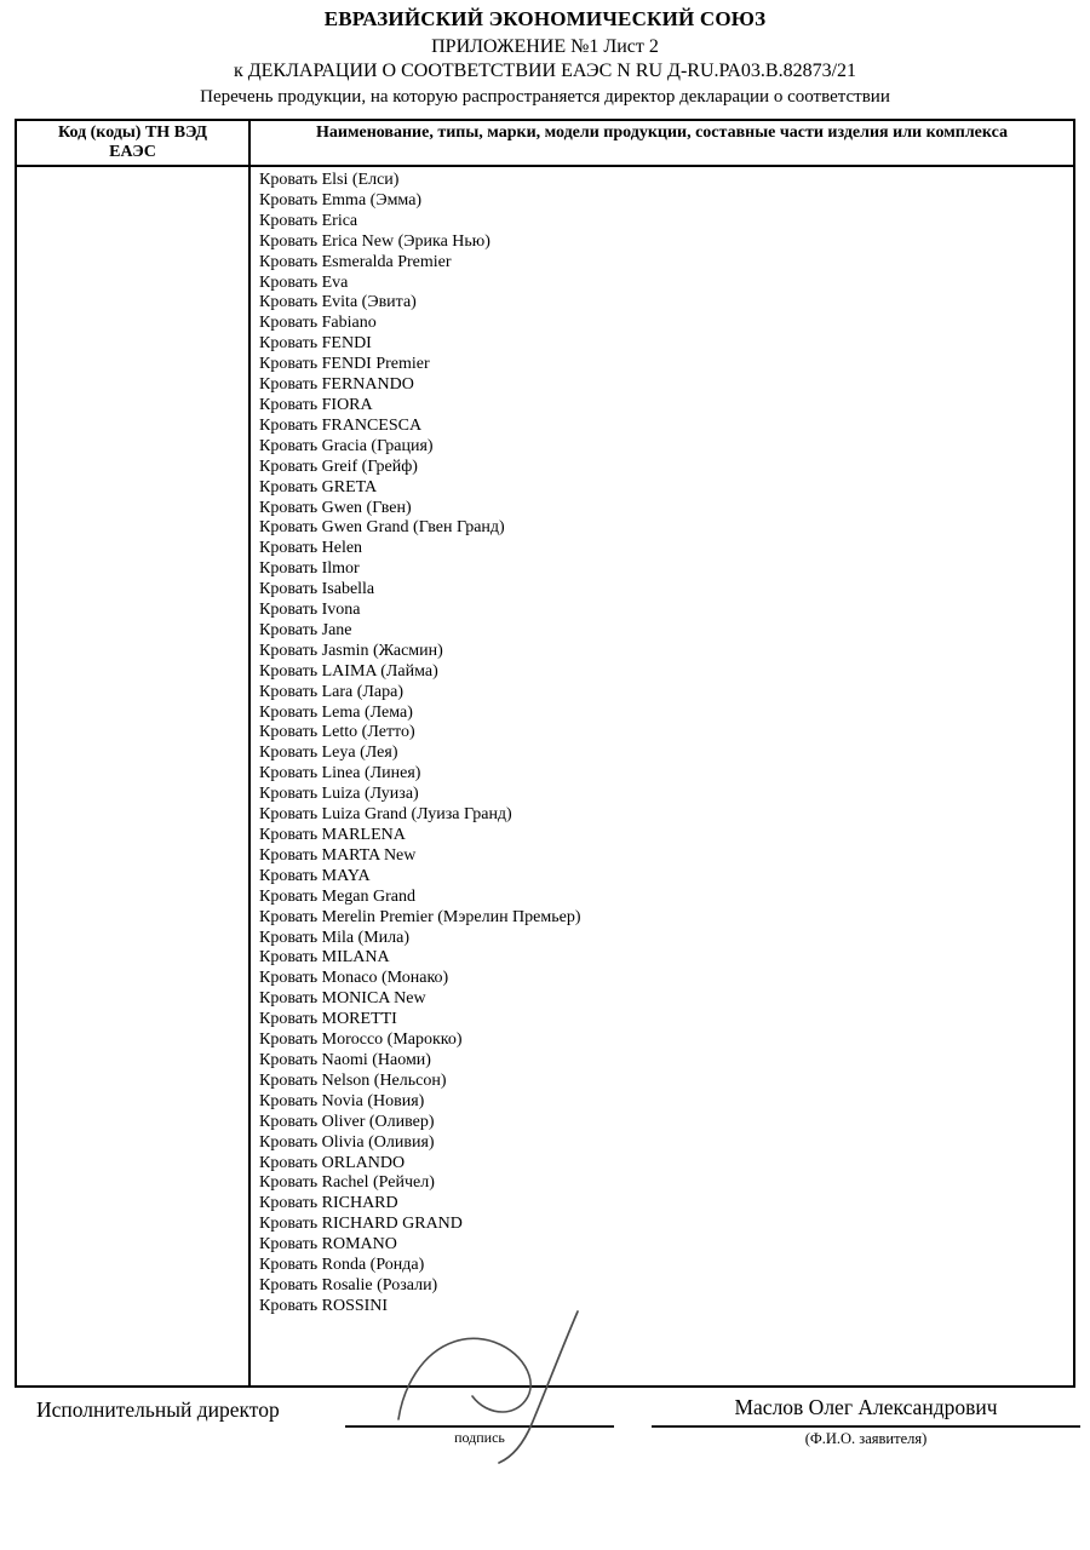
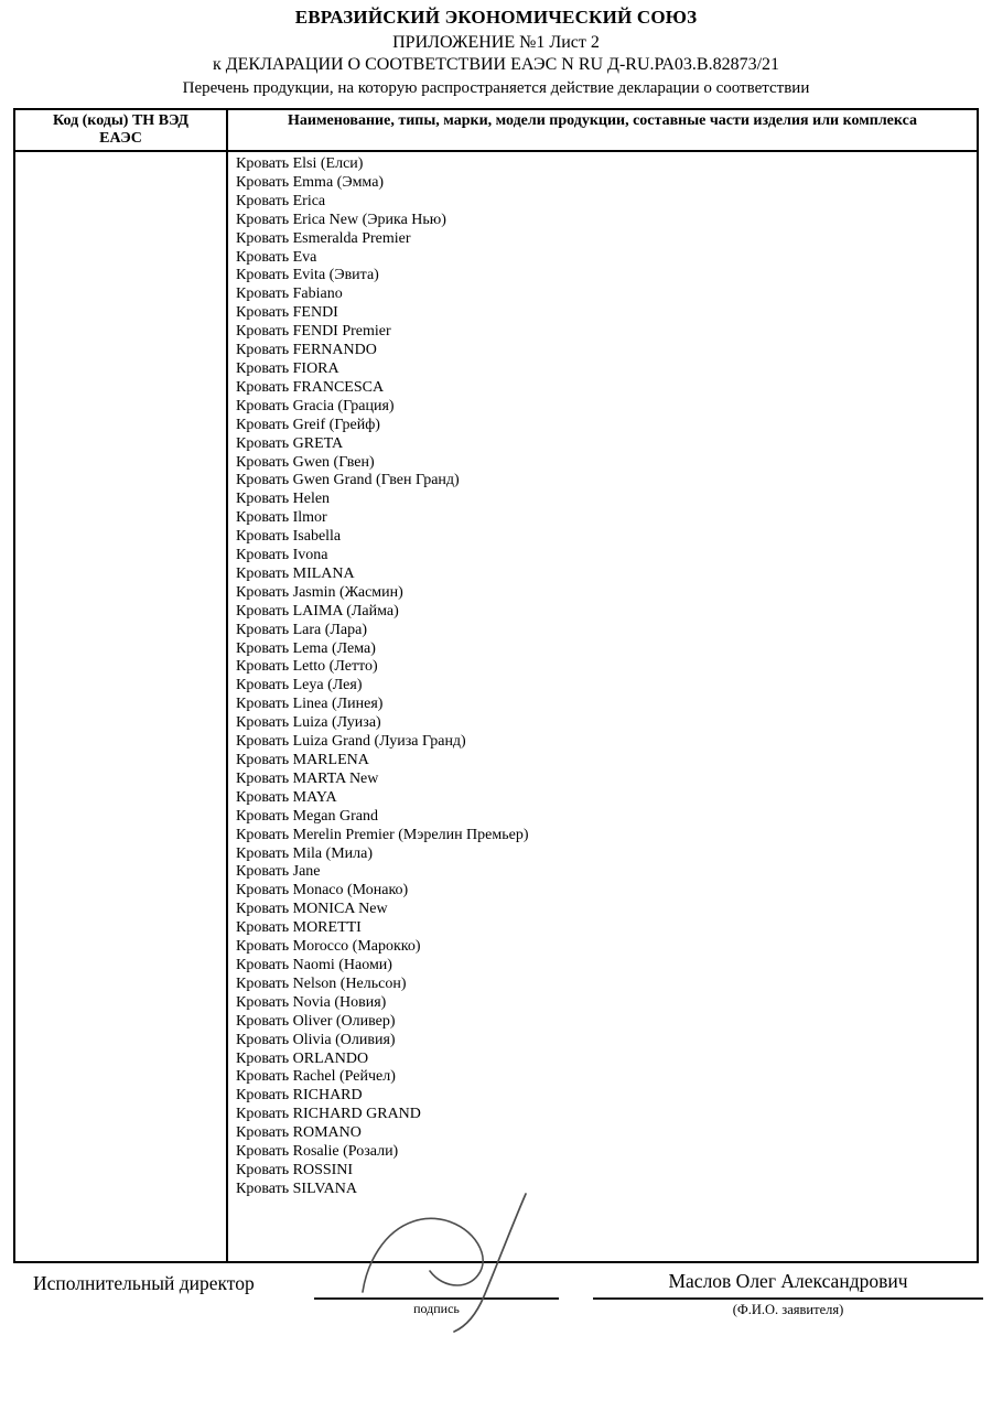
  ЕВРАЗИЙСКИЙ ЭКОНОМИЧЕСКИЙ СОЮЗ
  ПРИЛОЖЕНИЕ №1 Лист 2
  к ДЕКЛАРАЦИИ О СООТВЕТСТВИИ ЕАЭС N RU Д-RU.РА03.В.82873/21
- Перечень продукции, на которую распространяется директор декларации о соответствии
+ Перечень продукции, на которую распространяется действие декларации о соответствии
  Код (коды) ТН ВЭД ЕАЭС
  Наименование, типы, марки, модели продукции, составные части изделия или комплекса
  Кровать Elsi (Елси)
  Кровать Emma (Эмма)
  Кровать Erica
  Кровать Erica New (Эрика Нью)
  Кровать Esmeralda Premier
  Кровать Eva
  Кровать Evita (Эвита)
  Кровать Fabiano
  Кровать FENDI
  Кровать FENDI Premier
  Кровать FERNANDO
  Кровать FIORA
  Кровать FRANCESCA
  Кровать Gracia (Грация)
  Кровать Greif (Грейф)
  Кровать GRETA
  Кровать Gwen (Гвен)
  Кровать Gwen Grand (Гвен Гранд)
  Кровать Helen
  Кровать Ilmor
  Кровать Isabella
  Кровать Ivona
- Кровать Jane
+ Кровать MILANA
  Кровать Jasmin (Жасмин)
  Кровать LAIMA (Лайма)
  Кровать Lara (Лара)
  Кровать Lema (Лема)
  Кровать Letto (Летто)
  Кровать Leya (Лея)
  Кровать Linea (Линея)
  Кровать Luiza (Луиза)
  Кровать Luiza Grand (Луиза Гранд)
  Кровать MARLENA
  Кровать MARTA New
  Кровать MAYA
  Кровать Megan Grand
  Кровать Merelin Premier (Мэрелин Премьер)
  Кровать Mila (Мила)
- Кровать MILANA
+ Кровать Jane
  Кровать Monaco (Монако)
  Кровать MONICA New
  Кровать MORETTI
  Кровать Morocco (Марокко)
  Кровать Naomi (Наоми)
  Кровать Nelson (Нельсон)
  Кровать Novia (Новия)
  Кровать Oliver (Оливер)
  Кровать Olivia (Оливия)
  Кровать ORLANDO
  Кровать Rachel (Рейчел)
  Кровать RICHARD
  Кровать RICHARD GRAND
  Кровать ROMANO
- Кровать Ronda (Ронда)
  Кровать Rosalie (Розали)
  Кровать ROSSINI
+ Кровать SILVANA
  Исполнительный директор
  подпись
  Маслов Олег Александрович
  (Ф.И.О. заявителя)
